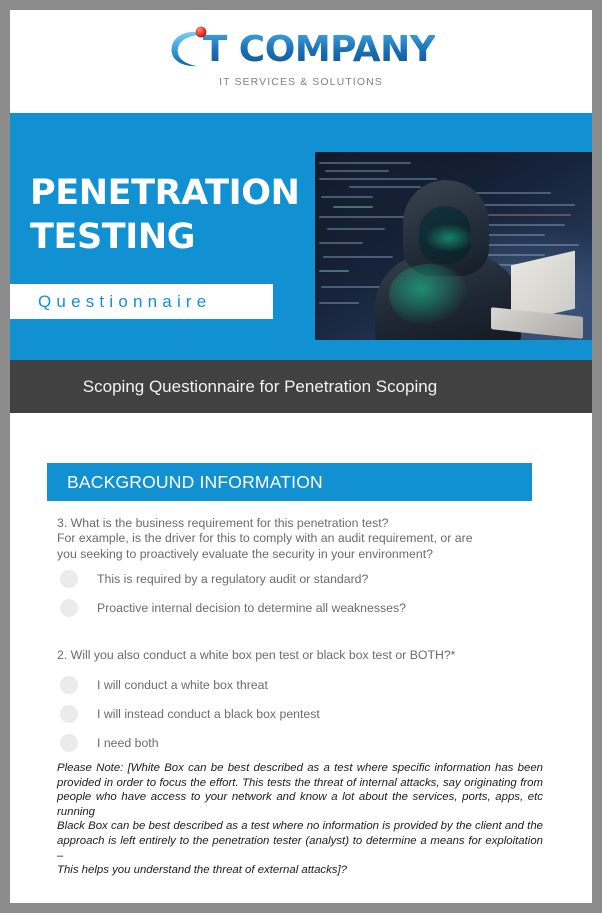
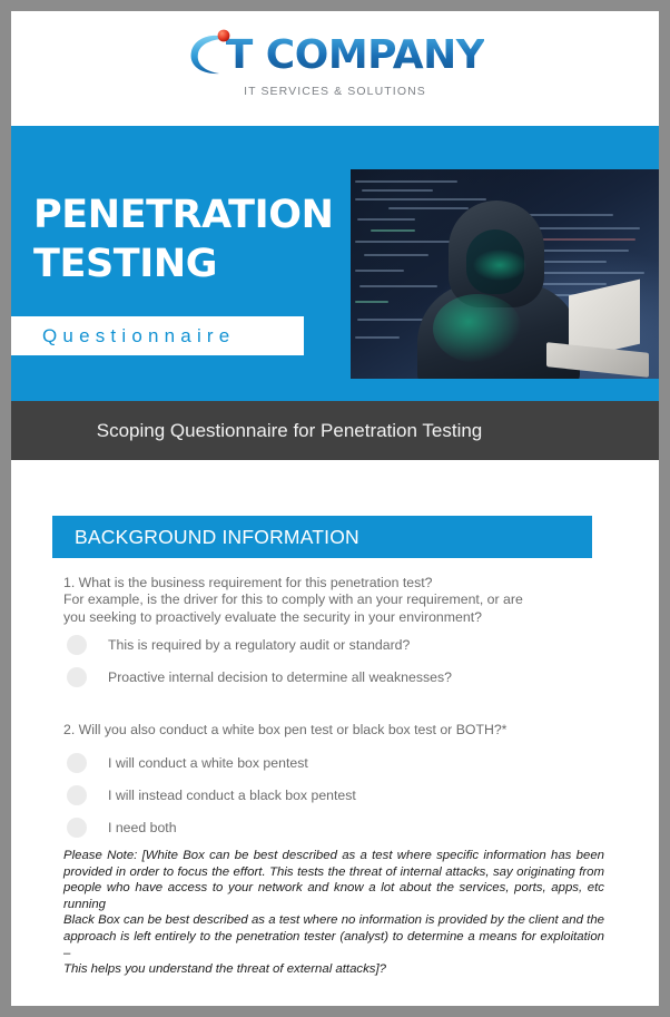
  T COMPANY
  IT SERVICES & SOLUTIONS
  PENETRATION
  TESTING
  Questionnaire
- Scoping Questionnaire for Penetration Scoping
+ Scoping Questionnaire for Penetration Testing
  BACKGROUND INFORMATION
- 3. What is the business requirement for this penetration test?
+ 1. What is the business requirement for this penetration test?
- For example, is the driver for this to comply with an audit requirement, or are
+ For example, is the driver for this to comply with an your requirement, or are
  you seeking to proactively evaluate the security in your environment?
  This is required by a regulatory audit or standard?
  Proactive internal decision to determine all weaknesses?
  2. Will you also conduct a white box pen test or black box test or BOTH?*
- I will conduct a white box threat
+ I will conduct a white box pentest
  I will instead conduct a black box pentest
  I need both
  Please Note: [White Box can be best described as a test where specific information has been provided in order to focus the effort. This tests the threat of internal attacks, say originating from people who have access to your network and know a lot about the services, ports, apps, etc running
  Black Box can be best described as a test where no information is provided by the client and the approach is left entirely to the penetration tester (analyst) to determine a means for exploitation –
  This helps you understand the threat of external attacks]?
